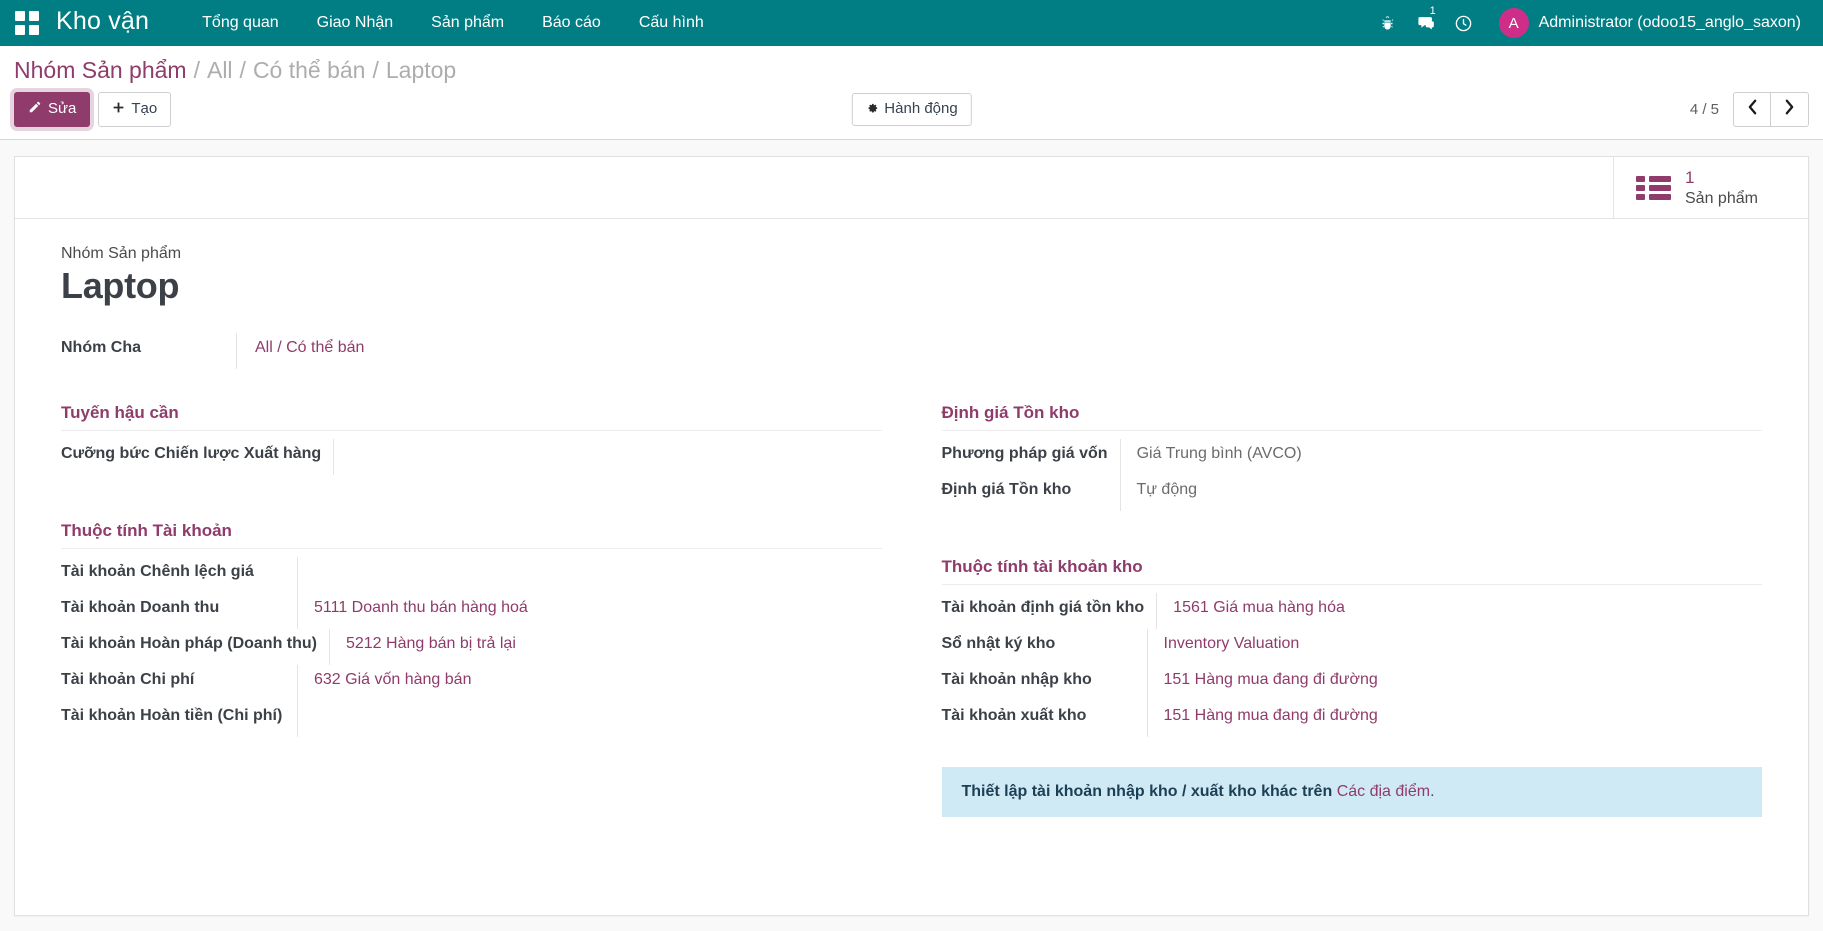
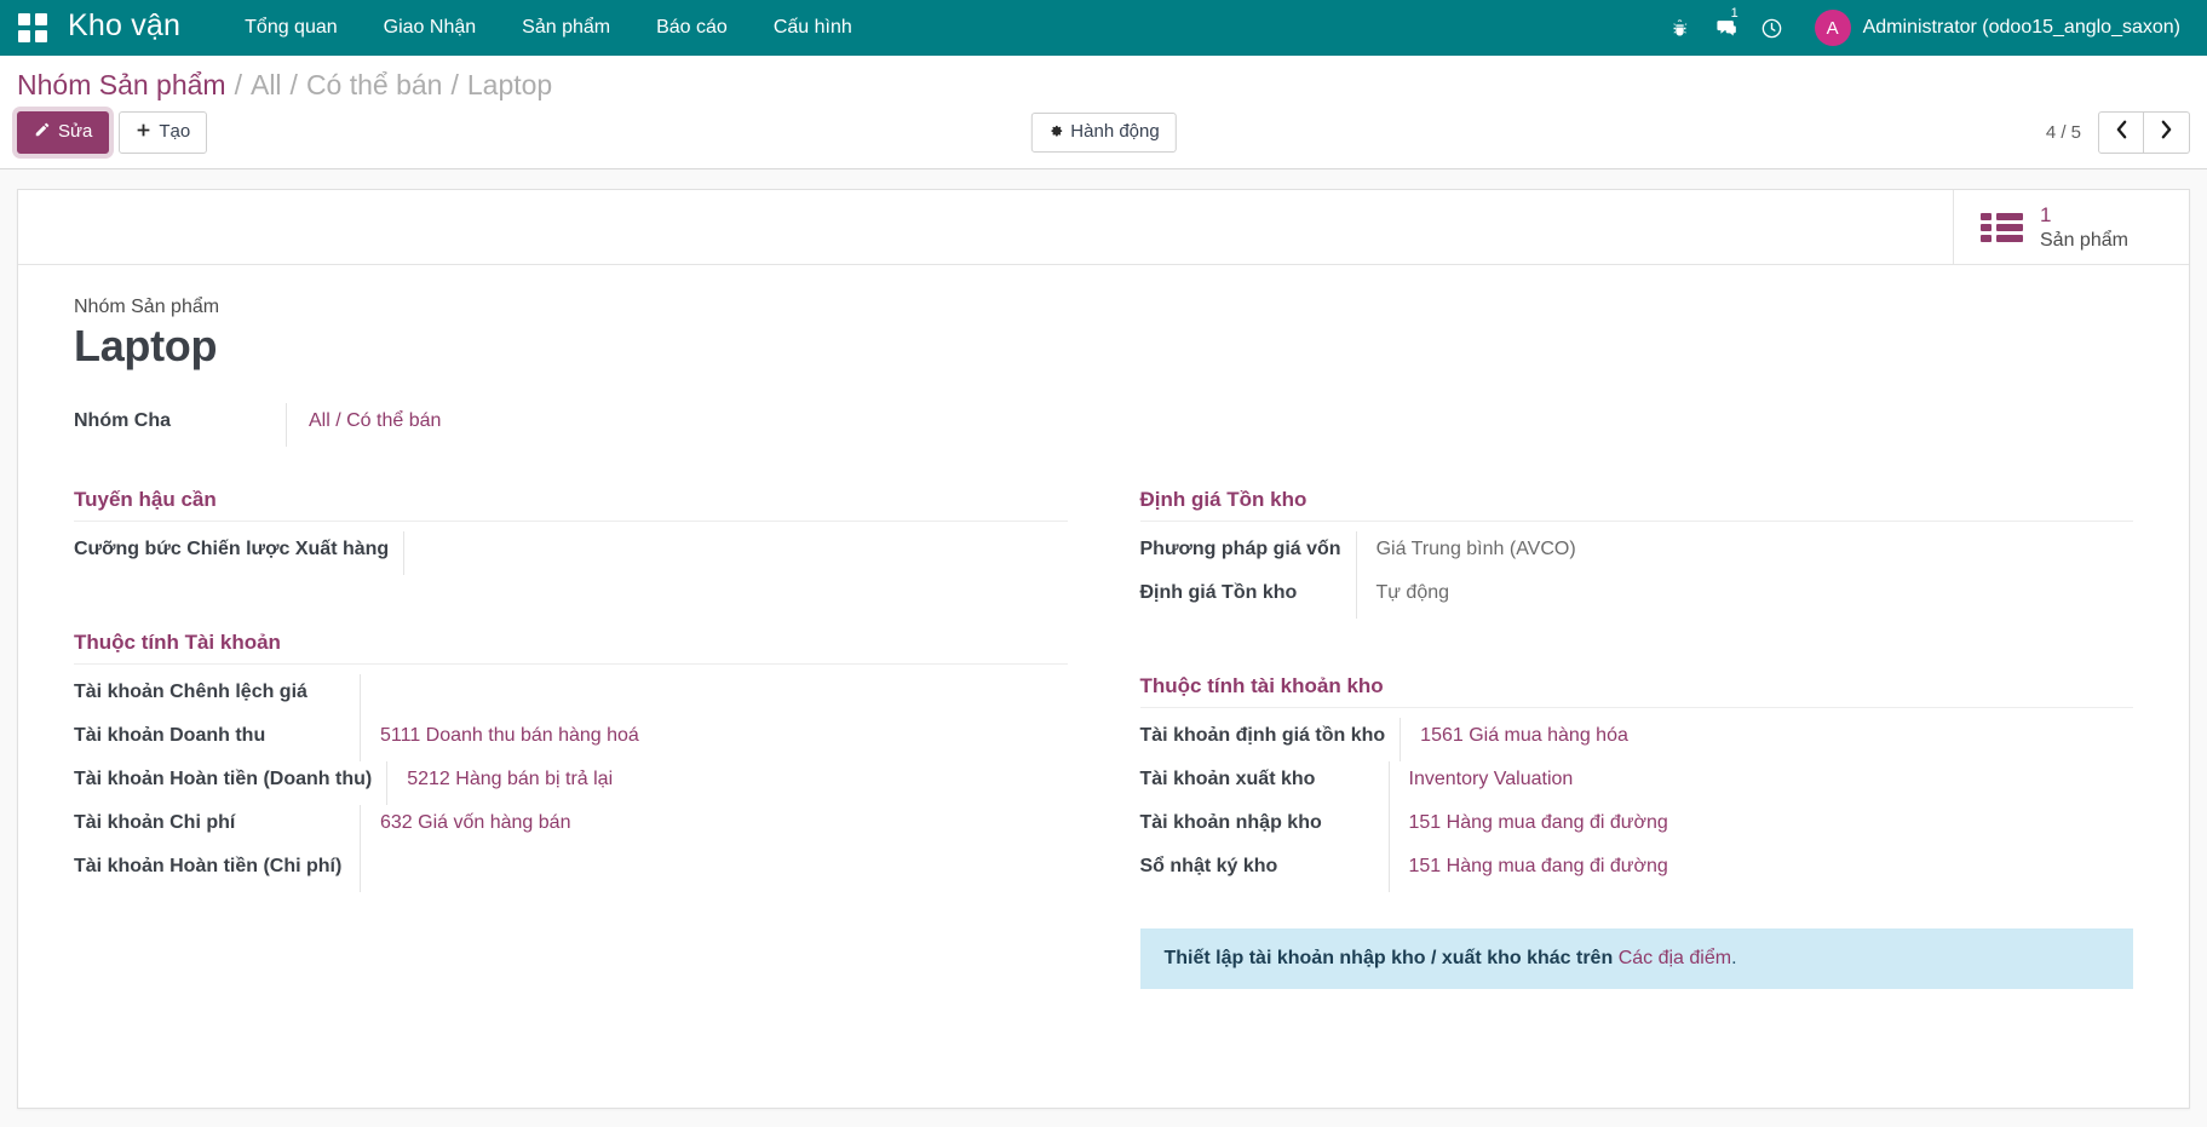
  Kho vận
  Tổng quan
  Giao Nhận
  Sản phẩm
  Báo cáo
  Cấu hình
  1
  A
  Administrator (odoo15_anglo_saxon)
  Nhóm Sản phẩm
  /
  All
  /
  Có thể bán
  /
  Laptop
  Sửa
  Tạo
  Hành động
  4 / 5
  1
  Sản phẩm
  Nhóm Sản phẩm
  Laptop
  Nhóm Cha
  All / Có thể bán
  Tuyến hậu cần
  Cưỡng bức Chiến lược Xuất hàng
  Thuộc tính Tài khoản
  Tài khoản Chênh lệch giá
  Tài khoản Doanh thu
  5111 Doanh thu bán hàng hoá
- Tài khoản Hoàn pháp (Doanh thu)
+ Tài khoản Hoàn tiền (Doanh thu)
  5212 Hàng bán bị trả lại
  Tài khoản Chi phí
  632 Giá vốn hàng bán
  Tài khoản Hoàn tiền (Chi phí)
  Định giá Tồn kho
  Phương pháp giá vốn
  Giá Trung bình (AVCO)
  Định giá Tồn kho
  Tự động
  Thuộc tính tài khoản kho
  Tài khoản định giá tồn kho
  1561 Giá mua hàng hóa
- Sổ nhật ký kho
+ Tài khoản xuất kho
  Inventory Valuation
  Tài khoản nhập kho
  151 Hàng mua đang đi đường
- Tài khoản xuất kho
+ Sổ nhật ký kho
  151 Hàng mua đang đi đường
  Thiết lập tài khoản nhập kho / xuất kho khác trên Các địa điểm.
